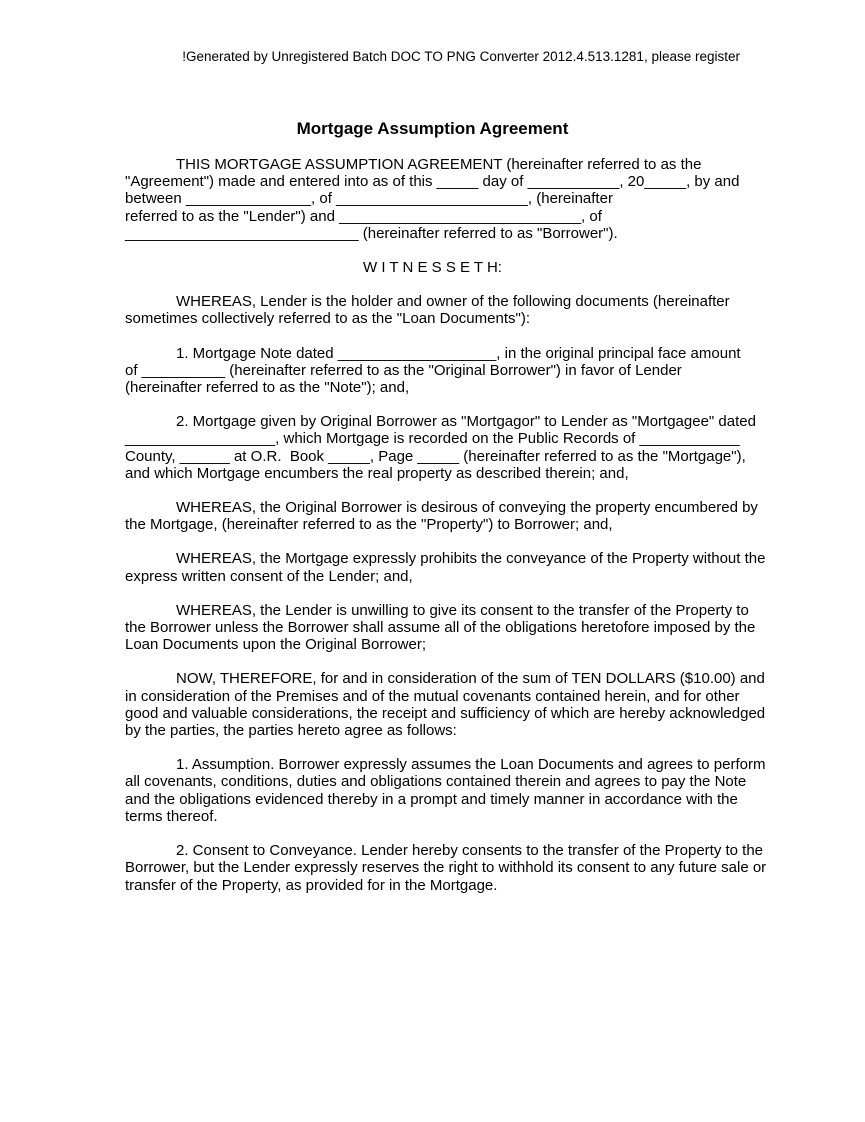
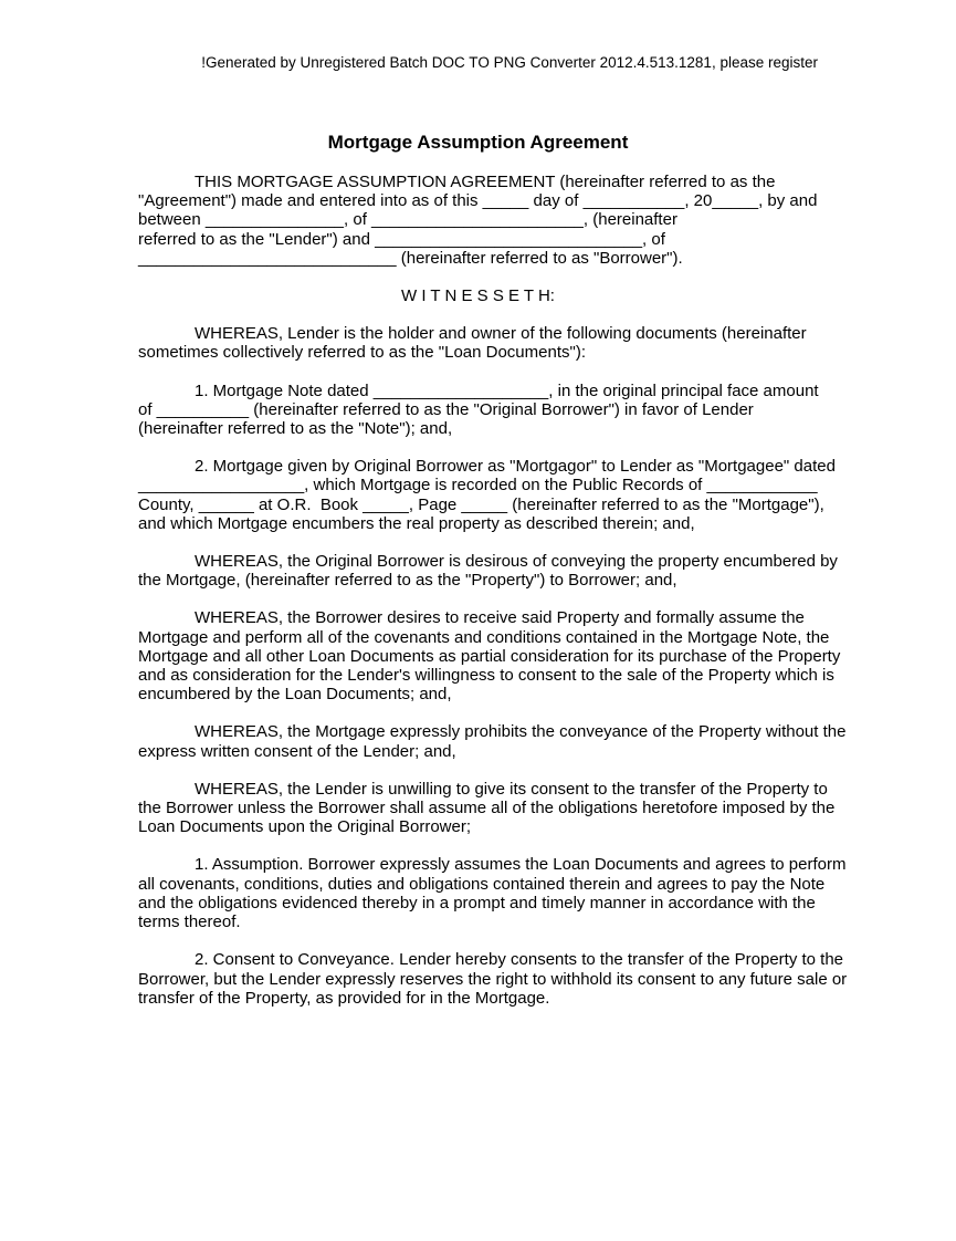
  !Generated by Unregistered Batch DOC TO PNG Converter 2012.4.513.1281, please register
  Mortgage Assumption Agreement
  THIS MORTGAGE ASSUMPTION AGREEMENT (hereinafter referred to as the
  "Agreement") made and entered into as of this _____ day of ___________, 20_____, by and
  between _______________, of _______________________, (hereinafter
  referred to as the "Lender") and _____________________________, of
  ____________________________ (hereinafter referred to as "Borrower").
  W I T N E S S E T H:
  WHEREAS, Lender is the holder and owner of the following documents (hereinafter
  sometimes collectively referred to as the "Loan Documents"):
  1. Mortgage Note dated ___________________, in the original principal face amount
  of __________ (hereinafter referred to as the "Original Borrower") in favor of Lender
  (hereinafter referred to as the "Note"); and,
  2. Mortgage given by Original Borrower as "Mortgagor" to Lender as "Mortgagee" dated
  __________________, which Mortgage is recorded on the Public Records of ____________
  County, ______ at O.R. Book _____, Page _____ (hereinafter referred to as the "Mortgage"),
  and which Mortgage encumbers the real property as described therein; and,
  WHEREAS, the Original Borrower is desirous of conveying the property encumbered by
  the Mortgage, (hereinafter referred to as the "Property") to Borrower; and,
+ WHEREAS, the Borrower desires to receive said Property and formally assume the
+ Mortgage and perform all of the covenants and conditions contained in the Mortgage Note, the
+ Mortgage and all other Loan Documents as partial consideration for its purchase of the Property
+ and as consideration for the Lender's willingness to consent to the sale of the Property which is
+ encumbered by the Loan Documents; and,
  WHEREAS, the Mortgage expressly prohibits the conveyance of the Property without the
  express written consent of the Lender; and,
  WHEREAS, the Lender is unwilling to give its consent to the transfer of the Property to
  the Borrower unless the Borrower shall assume all of the obligations heretofore imposed by the
  Loan Documents upon the Original Borrower;
- NOW, THEREFORE, for and in consideration of the sum of TEN DOLLARS ($10.00) and
- in consideration of the Premises and of the mutual covenants contained herein, and for other
- good and valuable considerations, the receipt and sufficiency of which are hereby acknowledged
- by the parties, the parties hereto agree as follows:
  1. Assumption. Borrower expressly assumes the Loan Documents and agrees to perform
  all covenants, conditions, duties and obligations contained therein and agrees to pay the Note
  and the obligations evidenced thereby in a prompt and timely manner in accordance with the
  terms thereof.
  2. Consent to Conveyance. Lender hereby consents to the transfer of the Property to the
  Borrower, but the Lender expressly reserves the right to withhold its consent to any future sale or
  transfer of the Property, as provided for in the Mortgage.
